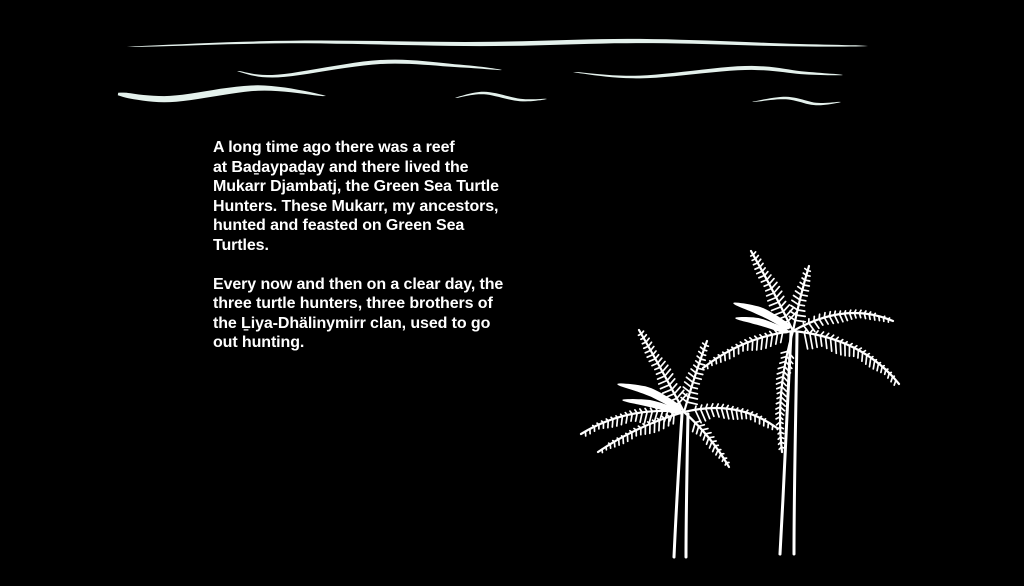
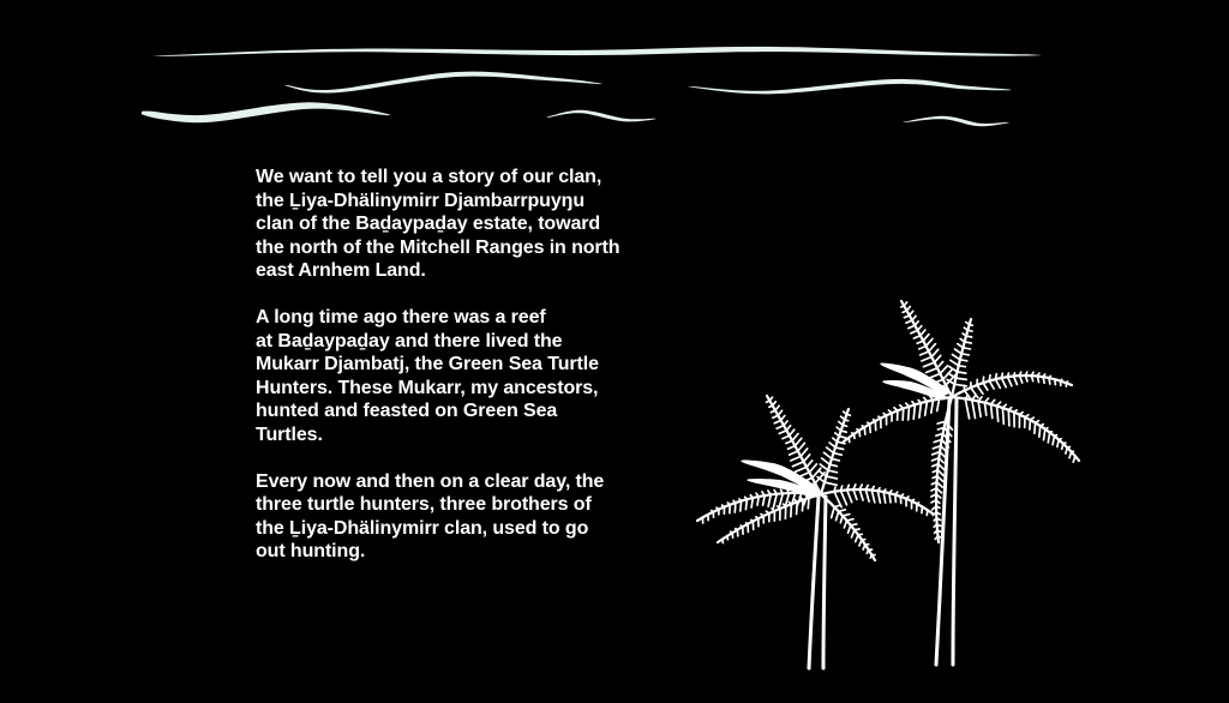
+ We want to tell you a story of our clan,
+ the Ḻiya-Dhälinymirr Djambarrpuyŋu
+ clan of the Baḏaypaḏay estate, toward
+ the north of the Mitchell Ranges in north
+ east Arnhem Land.
  A long time ago there was a reef
  at Baḏaypaḏay and there lived the
  Mukarr Djambatj, the Green Sea Turtle
  Hunters. These Mukarr, my ancestors,
  hunted and feasted on Green Sea
  Turtles.
  Every now and then on a clear day, the
  three turtle hunters, three brothers of
  the Ḻiya-Dhälinymirr clan, used to go
  out hunting.
